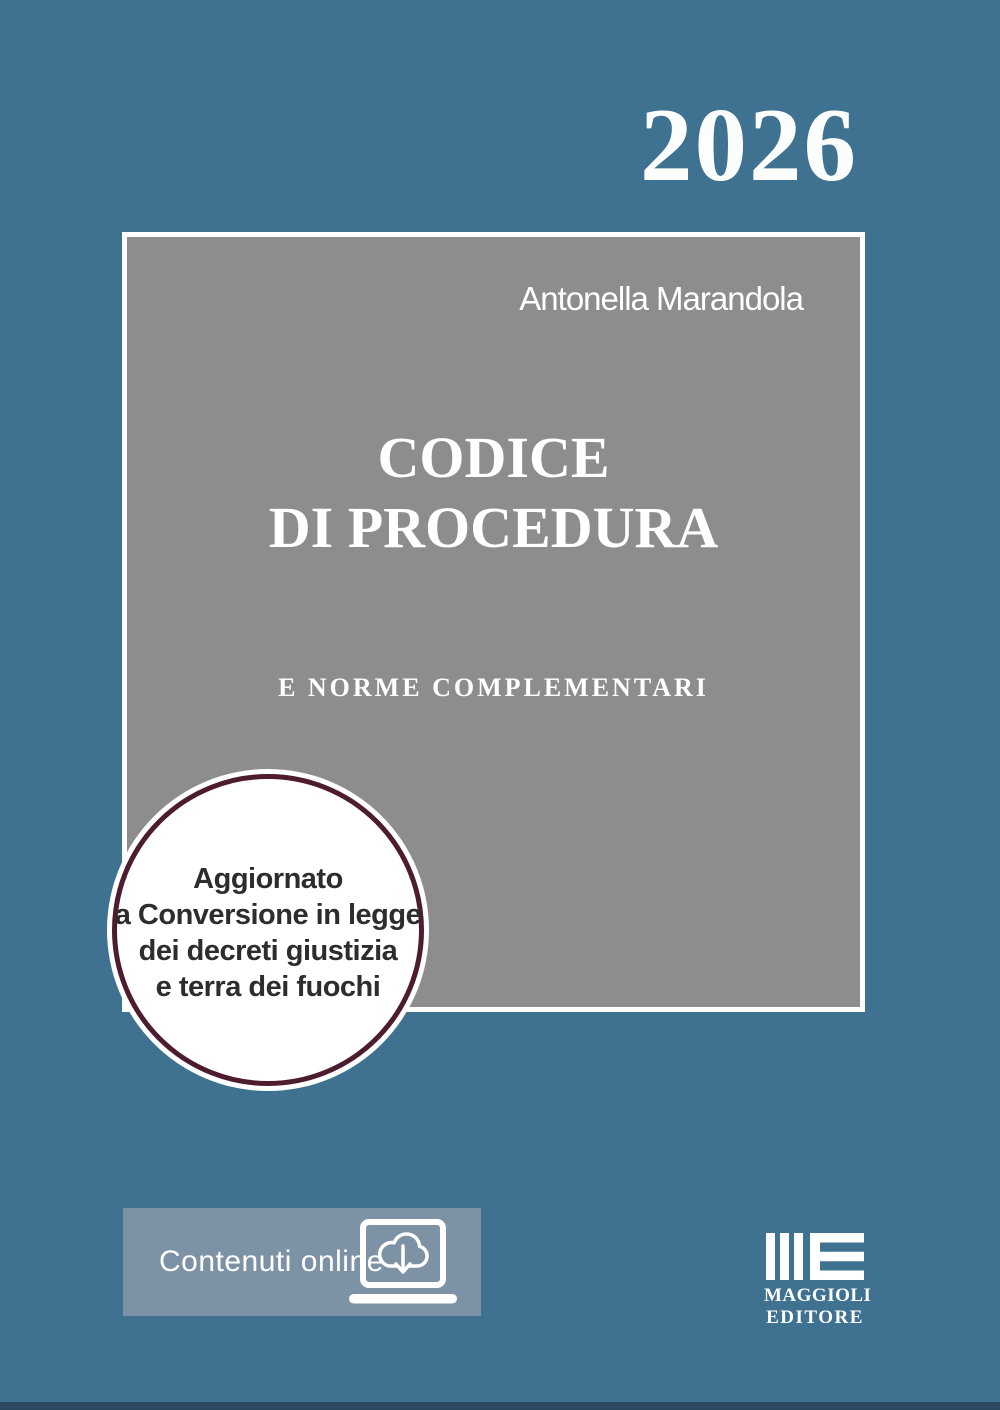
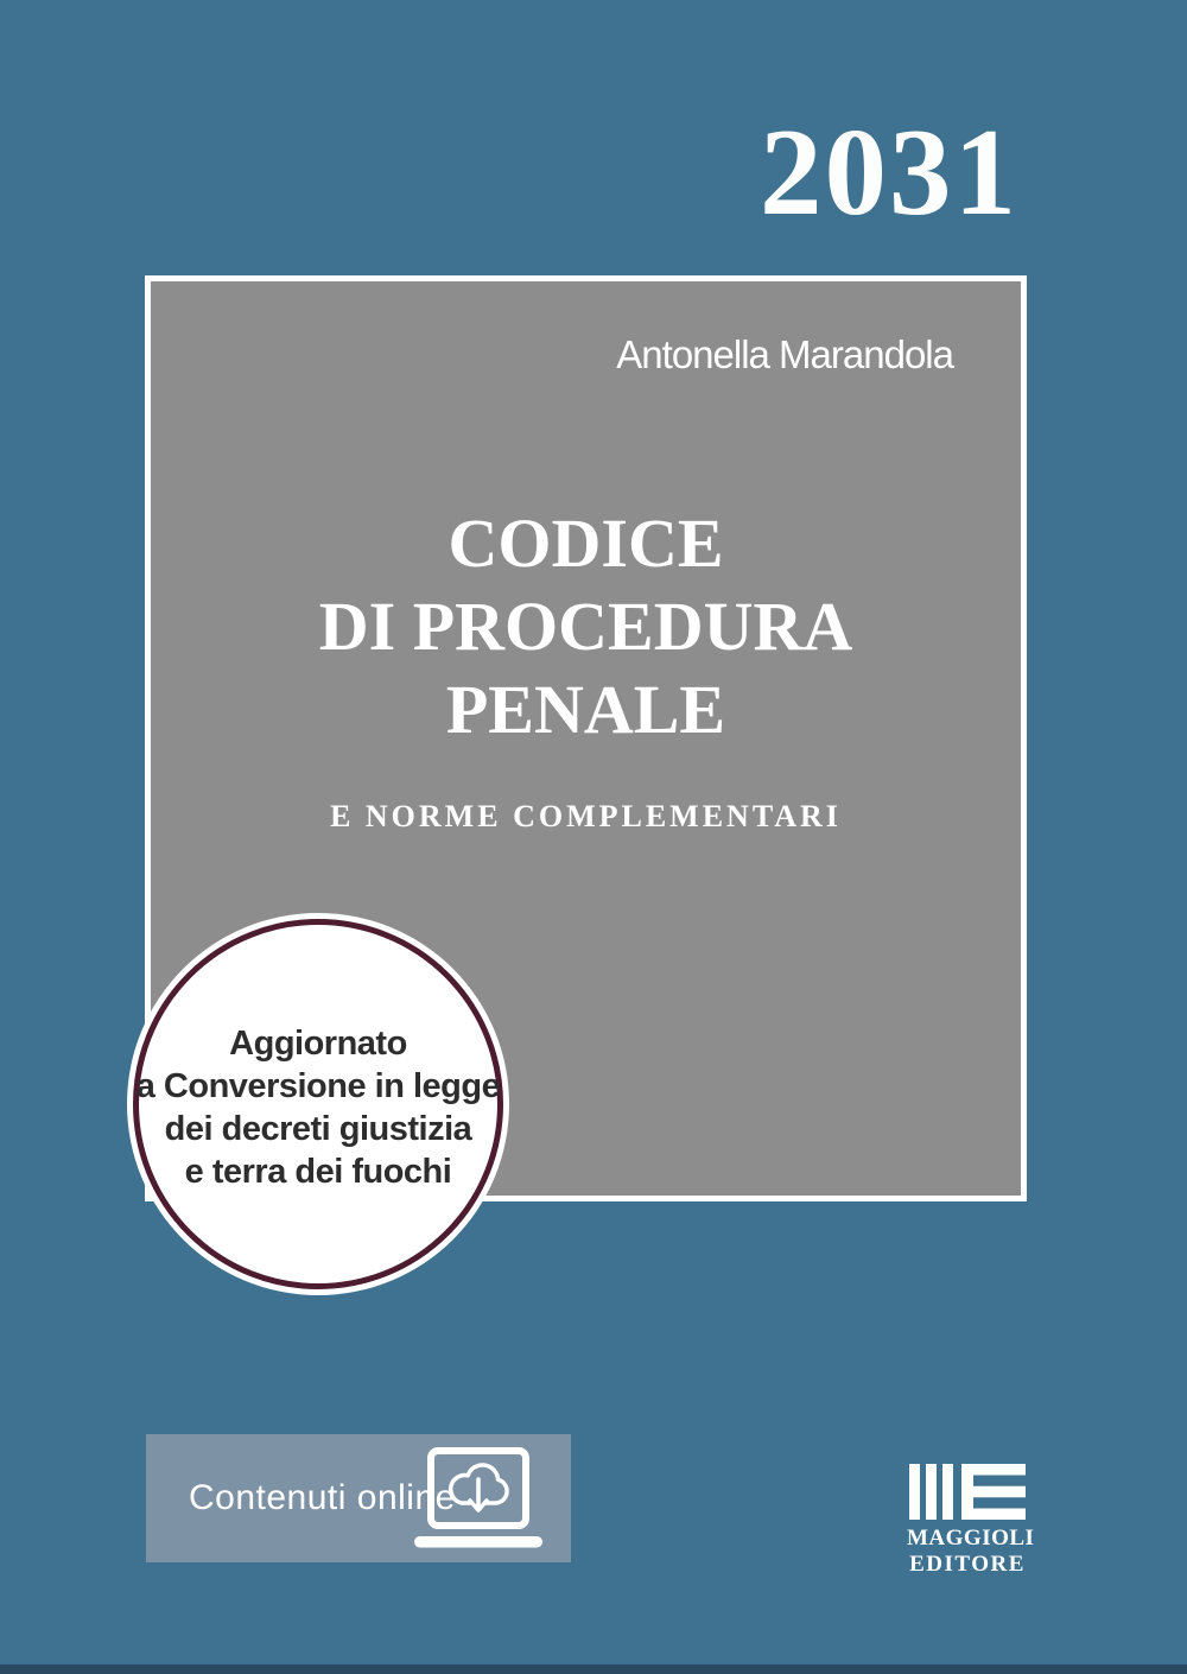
- 2026
+ 2031
  Antonella Marandola
  CODICE
  DI PROCEDURA
+ PENALE
  E NORME COMPLEMENTARI
  Aggiornato
  a Conversione in legge
  dei decreti giustizia
  e terra dei fuochi
  Contenuti online
  MAGGIOLI
  EDITORE
